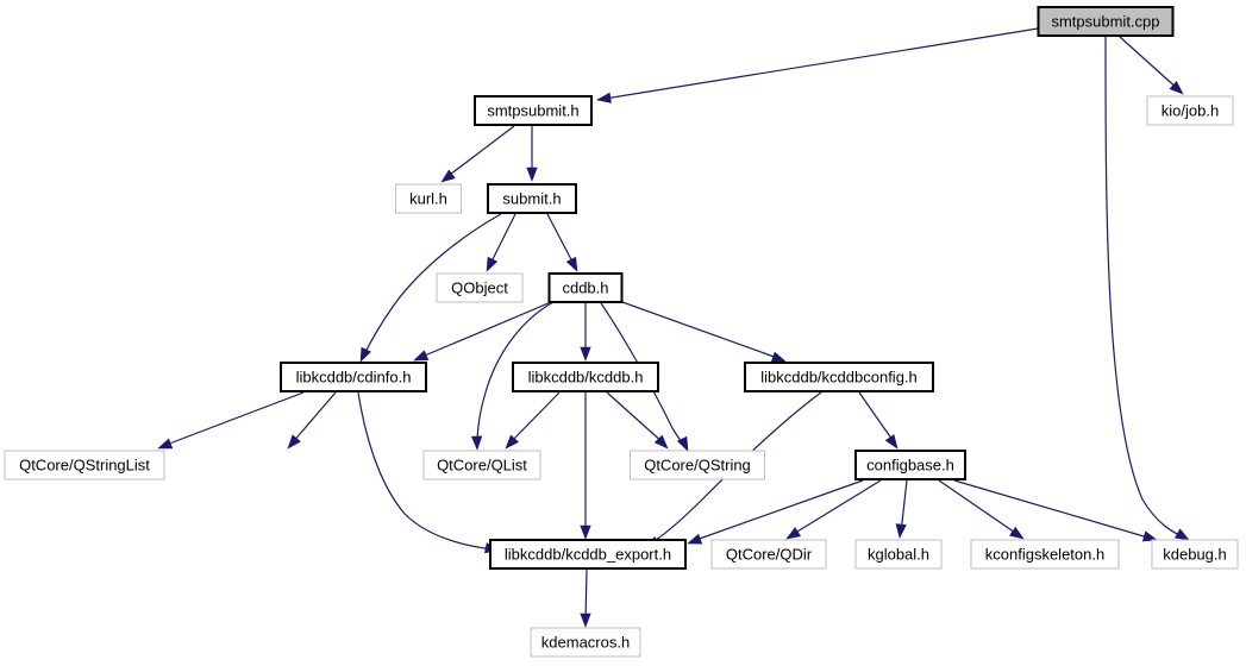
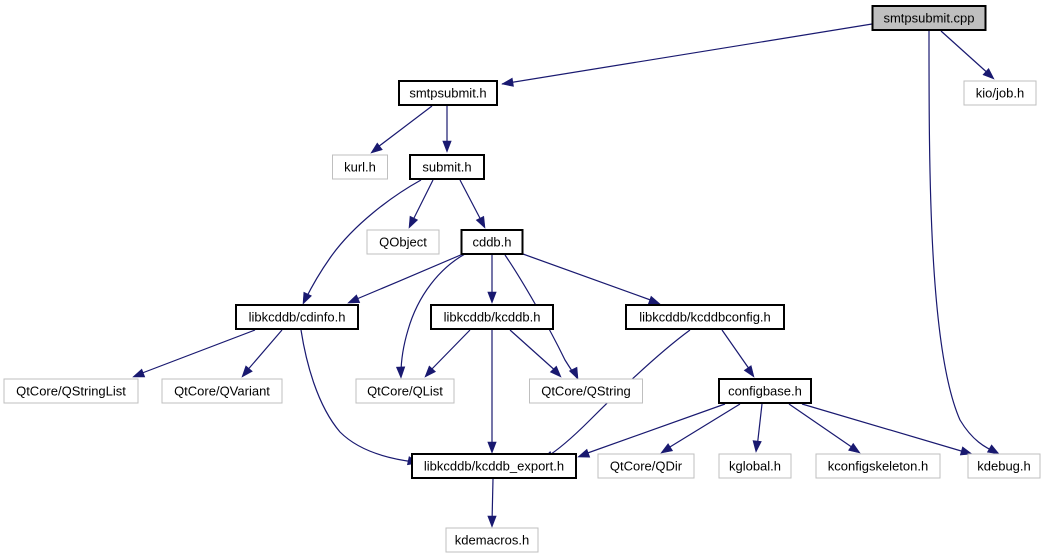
  smtpsubmit.cpp
  kio/job.h
  smtpsubmit.h
  kurl.h
  submit.h
  QObject
  cddb.h
  libkcddb/cdinfo.h
  libkcddb/kcddb.h
  libkcddb/kcddbconfig.h
  QtCore/QStringList
+ QtCore/QVariant
  QtCore/QList
  QtCore/QString
  configbase.h
  libkcddb/kcddb_export.h
  QtCore/QDir
  kglobal.h
  kconfigskeleton.h
  kdebug.h
  kdemacros.h
